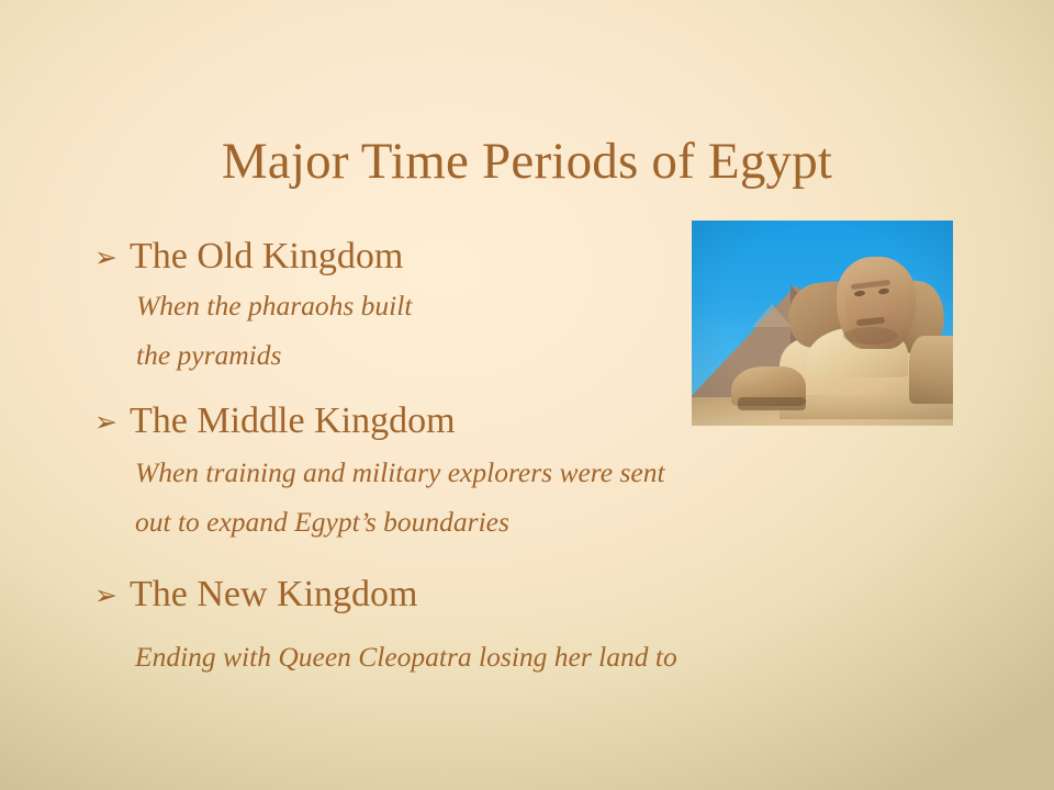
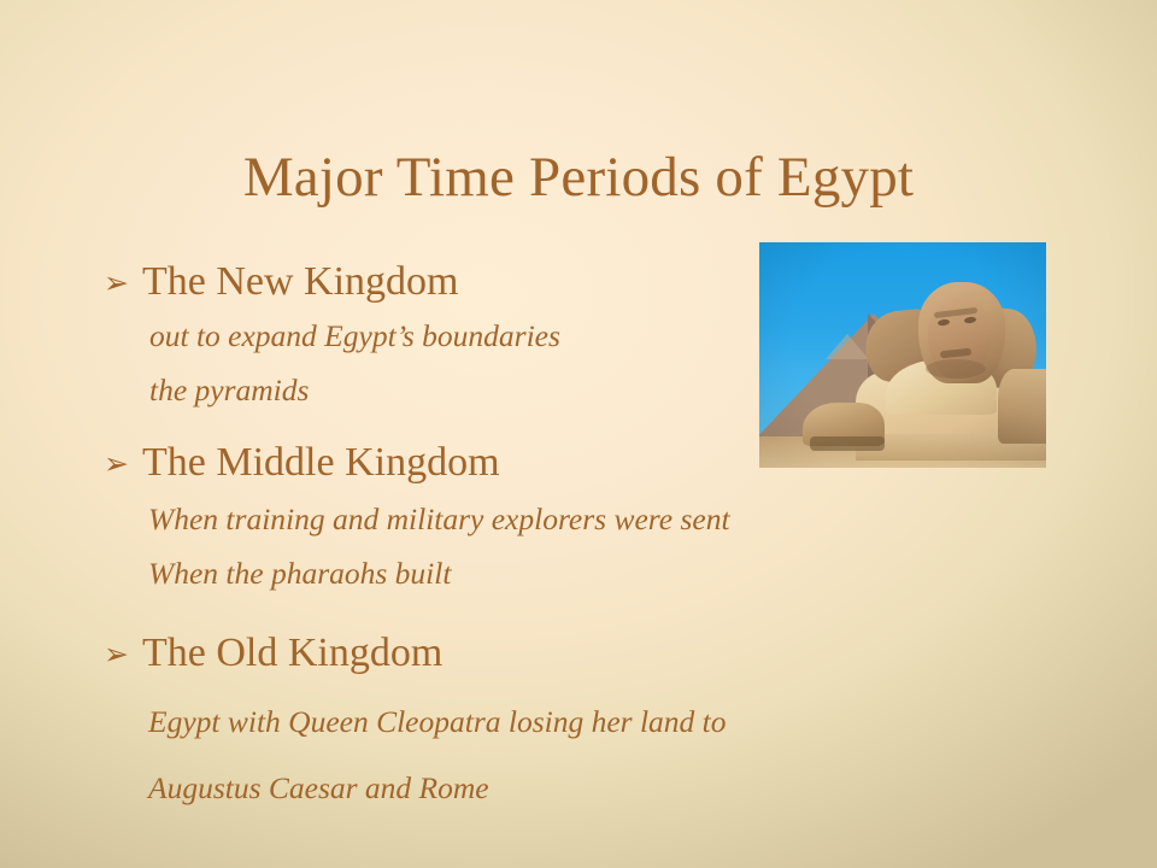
  Major Time Periods of Egypt
  ➢
- The Old Kingdom
+ The New Kingdom
- When the pharaohs built
+ out to expand Egypt’s boundaries
  the pyramids
  ➢
  The Middle Kingdom
  When training and military explorers were sent
- out to expand Egypt’s boundaries
+ When the pharaohs built
  ➢
- The New Kingdom
+ The Old Kingdom
- Ending with Queen Cleopatra losing her land to
+ Egypt with Queen Cleopatra losing her land to
+ Augustus Caesar and Rome
